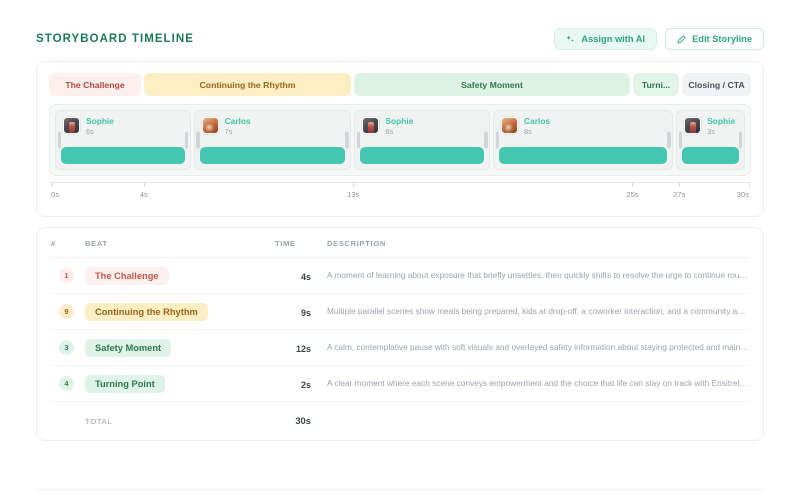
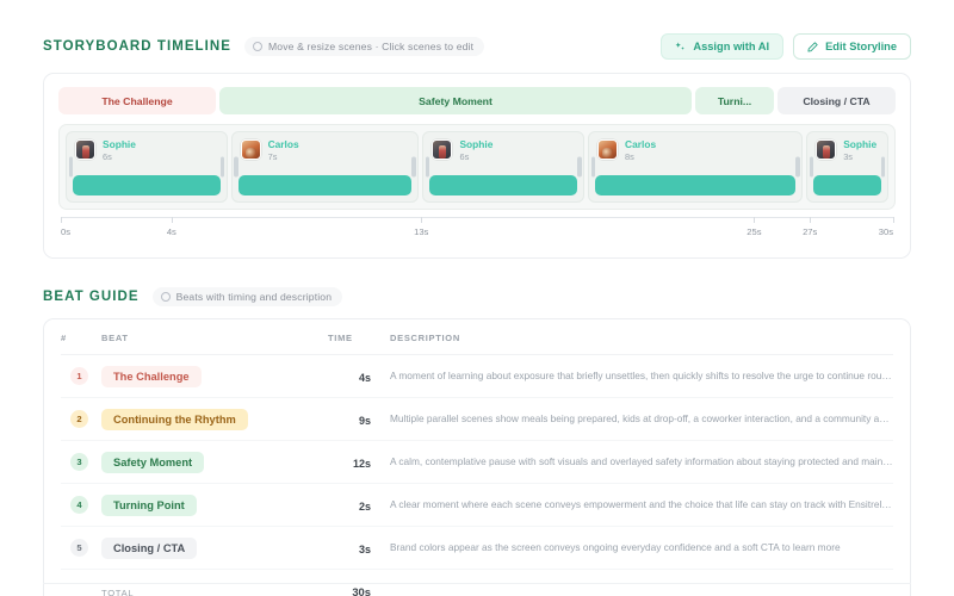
  STORYBOARD TIMELINE
+ Move & resize scenes · Click scenes to edit
  Assign with AI
  Edit Storyline
  The Challenge
- Continuing the Rhythm
  Safety Moment
  Turni...
  Closing / CTA
  Sophie
  6s
  Carlos
  7s
  Sophie
  6s
  Carlos
  8s
  Sophie
  3s
  0s
  4s
  13s
  25s
  27s
  30s
+ BEAT GUIDE
+ Beats with timing and description
  #	BEAT	TIME	DESCRIPTION
  1	The Challenge	4s	A moment of learning about exposure that briefly unsettles, then quickly shifts to resolve the urge to continue routin
- 9	Continuing the Rhythm	9s	Multiple parallel scenes show meals being prepared, kids at drop-off, a coworker interaction, and a community activ
+ 2	Continuing the Rhythm	9s	Multiple parallel scenes show meals being prepared, kids at drop-off, a coworker interaction, and a community activ
  3	Safety Moment	12s	A calm, contemplative pause with soft visuals and overlayed safety information about staying protected and maintai
  4	Turning Point	2s	A clear moment where each scene conveys empowerment and the choice that life can stay on track with Ensitrelvir
+ 5	Closing / CTA	3s	Brand colors appear as the screen conveys ongoing everyday confidence and a soft CTA to learn more
  	TOTAL	30s
